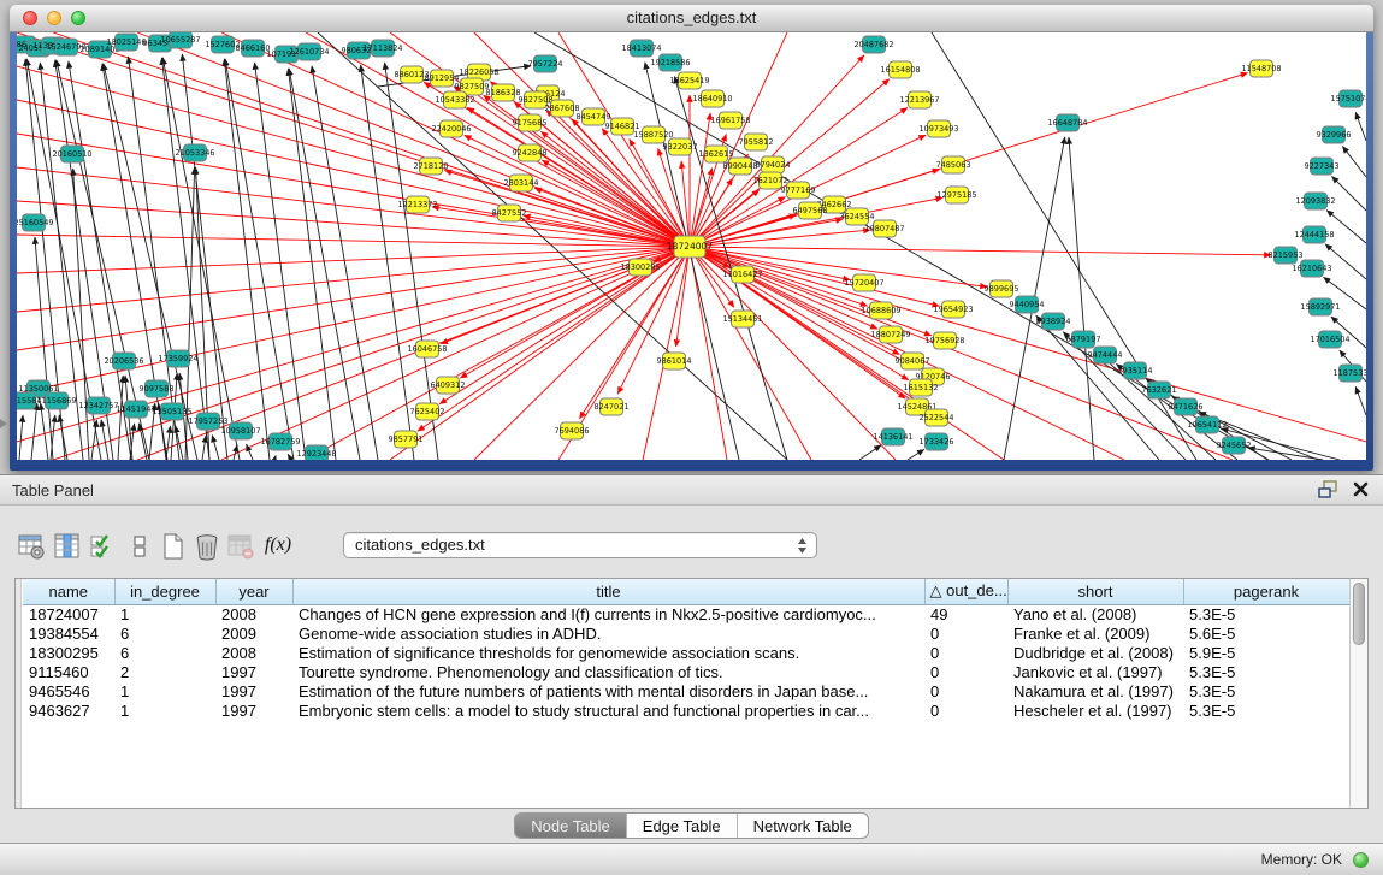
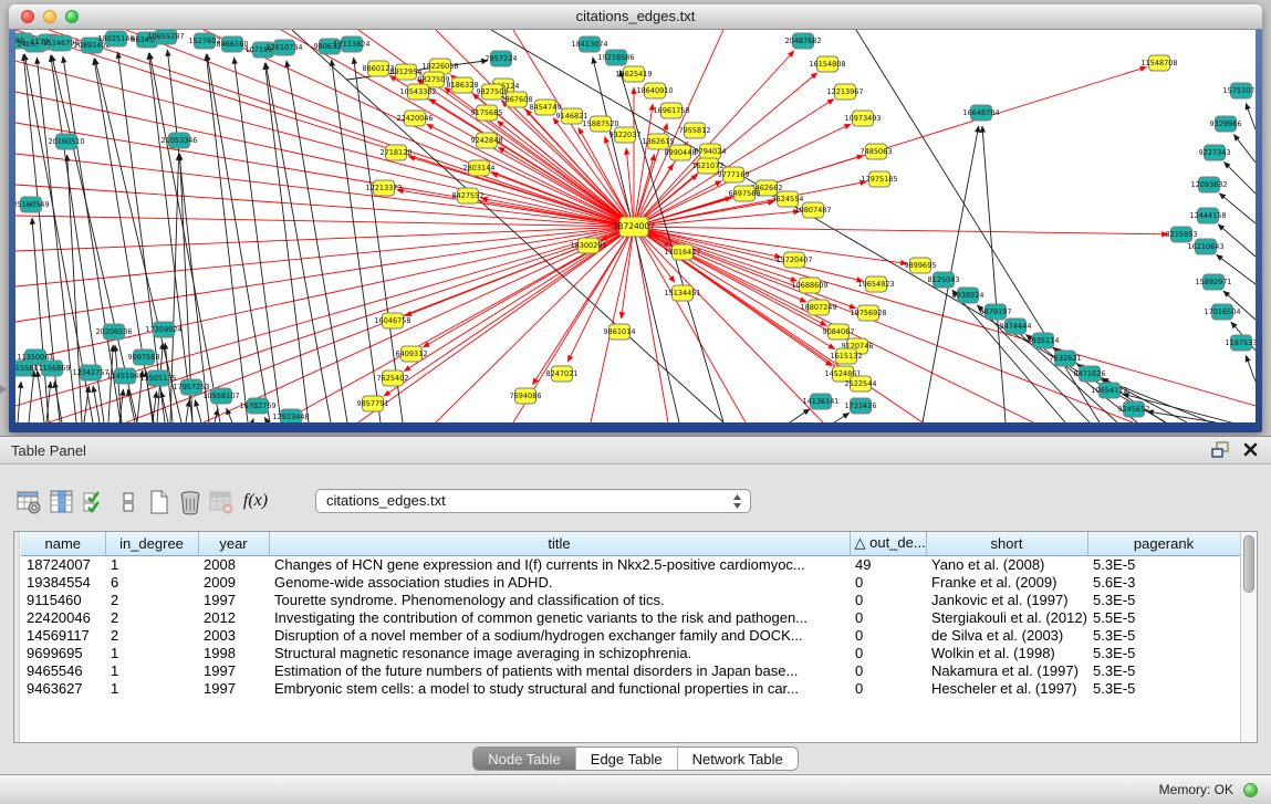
  citations_edges.txt
  15246790
  2089140
  18025146
  96345
  10655287
  1527602
  8466160
  107191
  12610734
  980632
  17113824
  7957224
  18413074
  19218586
  20487682
  16648784
  20160510
  21053346
  25160549
  11350061
  15584
  11156869
  12342757
  11451947
  9097588
  13505135
  20206536
  17359924
  17957253
  10958107
  16782759
  12923448
  14136141
  1733426
  1575107
  9329966
  9227343
  12093832
  12444158
  8215953
  16210643
  15892971
  17016504
  1187533
- 9440954
+ 8125043
  8938924
  6879197
  9474444
  2935114
  7632621
  8471626
  10654112
  9245652
  8860123
  8912954
  18226058
  9827509
  8186328
  9827508
  10543382
  2867608
  8454749
  22420046
  9146821
  15887520
  9175685
  2718120
  9242848
  2803144
  12213372
  8427552
  9322037
  13625419
  18640910
  16961758
  7955812
  1362615
  8990448
  6794024
  1621072
  9777169
  462662
  6497568
  3624554
  10807487
  16154808
  12213967
  10973493
  7485063
  12975185
  11548708
  18300295
  15720407
  10688609
  18807249
  19654923
  19756928
  9084067
  9120746
  1615132
  14524861
  2522544
  9899695
  16046758
  6409312
  7625402
  9857791
  11016427
  15134451
  9861014
  8247021
  7694086
  18724007
  Table Panel
  f(x)
  citations_edges.txt
  name	in_degree	year	title	△ out_de...	short	pagerank
  18724007	1	2008	Changes of HCN gene expression and I(f) currents in Nkx2.5-positive cardiomyoc...	49	Yano et al. (2008)	5.3E-5
- 19384554	6	2009	Genome-wide association studies in ADHD.	0	Franke et al. (2009)	5.6E-5
+ 19384554	6	2009	Genome-wide association studies in ADHD.	0	Franke et al. (2009)	5.6E-3
- 18300295	6	2008	Estimation of significance thresholds for genomewide association scans.	0	Dudbridge et al. (2008)	5.9E-5
  9115460	2	1997	Tourette syndrome. Phenomenology and classification of tics.	0	Jankovic et al. (1997)	5.3E-5
+ 22420046	2	2012	Investigating the contribution of common genetic variants to the risk and pathogen...	0	Stergiakouli et al. (2012)	5.5E-5
+ 14569117	2	2003	Disruption of a novel member of a sodium/hydrogen exchanger family and DOCK...	0	de Silva et al. (2003)	5.3E-5
+ 9699695	1	1998	Structural magnetic resonance image averaging in schizophrenia.	0	Wolkin et al. (1998)	5.3E-5
  9465546	1	1997	Estimation of the future numbers of patients with mental disorders in Japan base...	0	Nakamura et al. (1997)	5.3E-5
  9463627	1	1997	Embryonic stem cells: a model to study structural and functional properties in car...	0	Hescheler et al. (1997)	5.3E-5
  Node Table
  Edge Table
  Network Table
  Memory: OK
